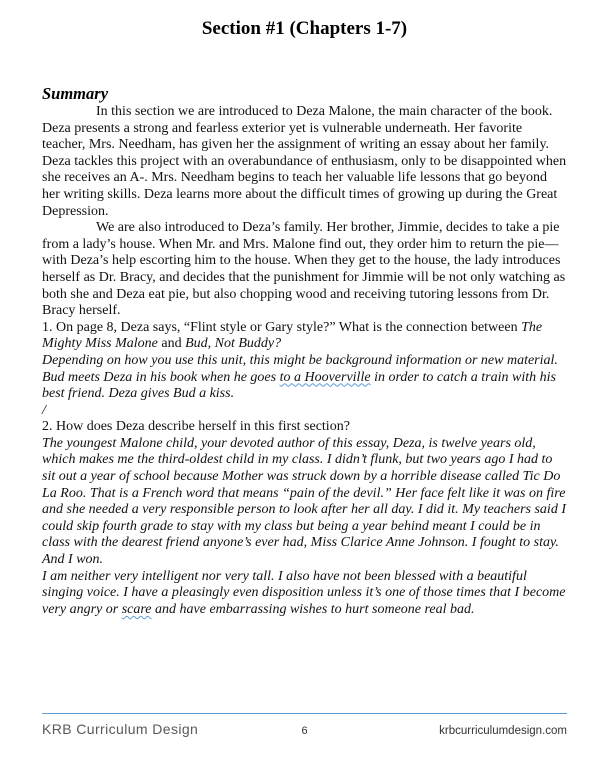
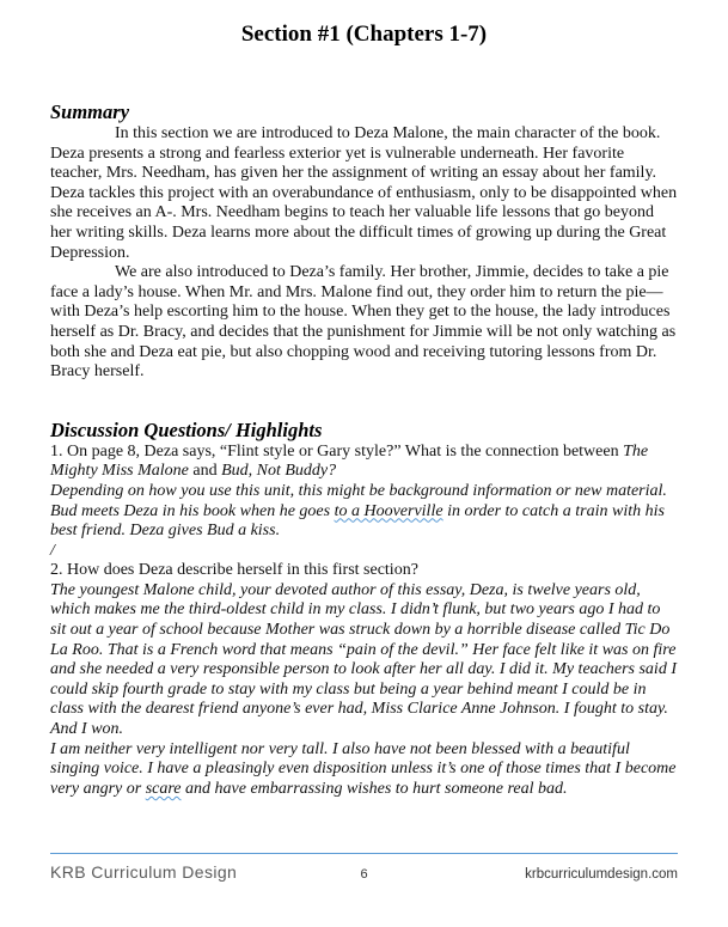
  Section #1 (Chapters 1-7)
  Summary
  In this section we are introduced to Deza Malone, the main character of the book. Deza presents a strong and fearless exterior yet is vulnerable underneath. Her favorite teacher, Mrs. Needham, has given her the assignment of writing an essay about her family. Deza tackles this project with an overabundance of enthusiasm, only to be disappointed when she receives an A-. Mrs. Needham begins to teach her valuable life lessons that go beyond her writing skills. Deza learns more about the difficult times of growing up during the Great Depression.
- We are also introduced to Deza’s family. Her brother, Jimmie, decides to take a pie from a lady’s house. When Mr. and Mrs. Malone find out, they order him to return the pie—with Deza’s help escorting him to the house. When they get to the house, the lady introduces herself as Dr. Bracy, and decides that the punishment for Jimmie will be not only watching as both she and Deza eat pie, but also chopping wood and receiving tutoring lessons from Dr. Bracy herself.
+ We are also introduced to Deza’s family. Her brother, Jimmie, decides to take a pie face a lady’s house. When Mr. and Mrs. Malone find out, they order him to return the pie—with Deza’s help escorting him to the house. When they get to the house, the lady introduces herself as Dr. Bracy, and decides that the punishment for Jimmie will be not only watching as both she and Deza eat pie, but also chopping wood and receiving tutoring lessons from Dr. Bracy herself.
+ Discussion Questions/ Highlights
  1. On page 8, Deza says, “Flint style or Gary style?” What is the connection between The Mighty Miss Malone and Bud, Not Buddy?
  Depending on how you use this unit, this might be background information or new material. Bud meets Deza in his book when he goes to a Hooverville in order to catch a train with his best friend. Deza gives Bud a kiss.
  /
  2. How does Deza describe herself in this first section?
  The youngest Malone child, your devoted author of this essay, Deza, is twelve years old, which makes me the third-oldest child in my class. I didn’t flunk, but two years ago I had to sit out a year of school because Mother was struck down by a horrible disease called Tic Do La Roo. That is a French word that means “pain of the devil.” Her face felt like it was on fire and she needed a very responsible person to look after her all day. I did it. My teachers said I could skip fourth grade to stay with my class but being a year behind meant I could be in class with the dearest friend anyone’s ever had, Miss Clarice Anne Johnson. I fought to stay. And I won.
  I am neither very intelligent nor very tall. I also have not been blessed with a beautiful singing voice. I have a pleasingly even disposition unless it’s one of those times that I become very angry or scare and have embarrassing wishes to hurt someone real bad.
  KRB Curriculum Design
  6
  krbcurriculumdesign.com
